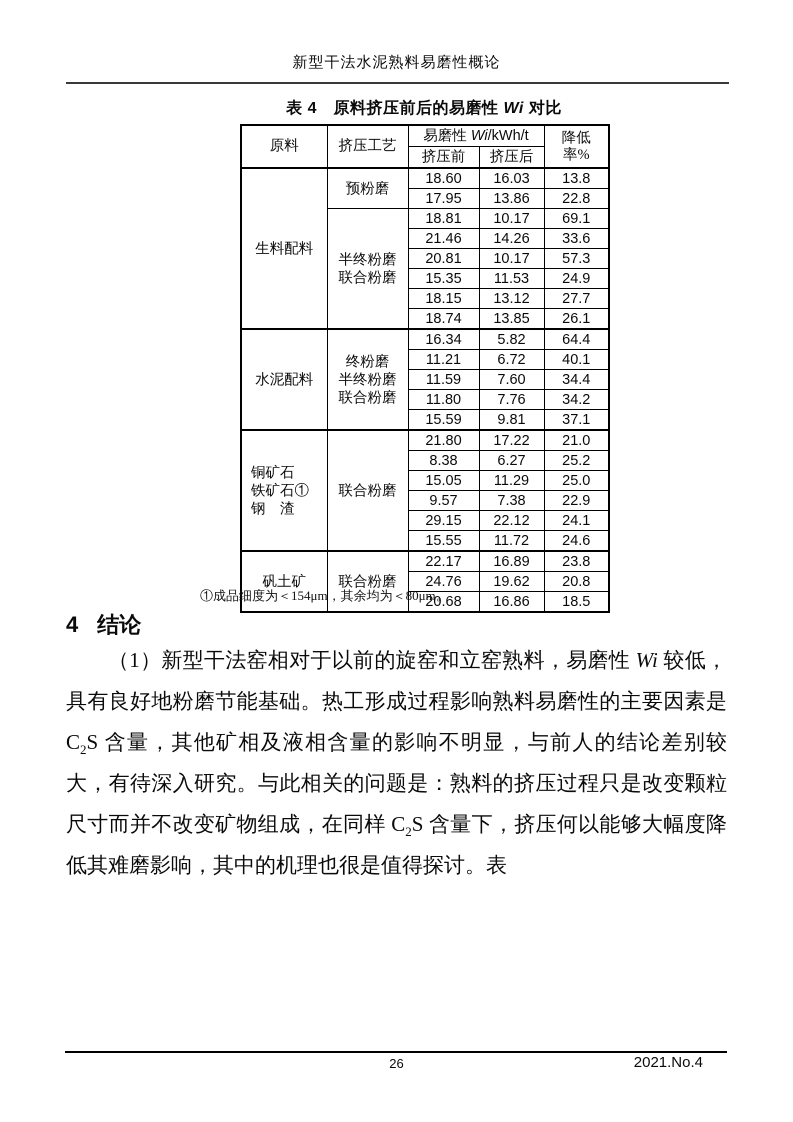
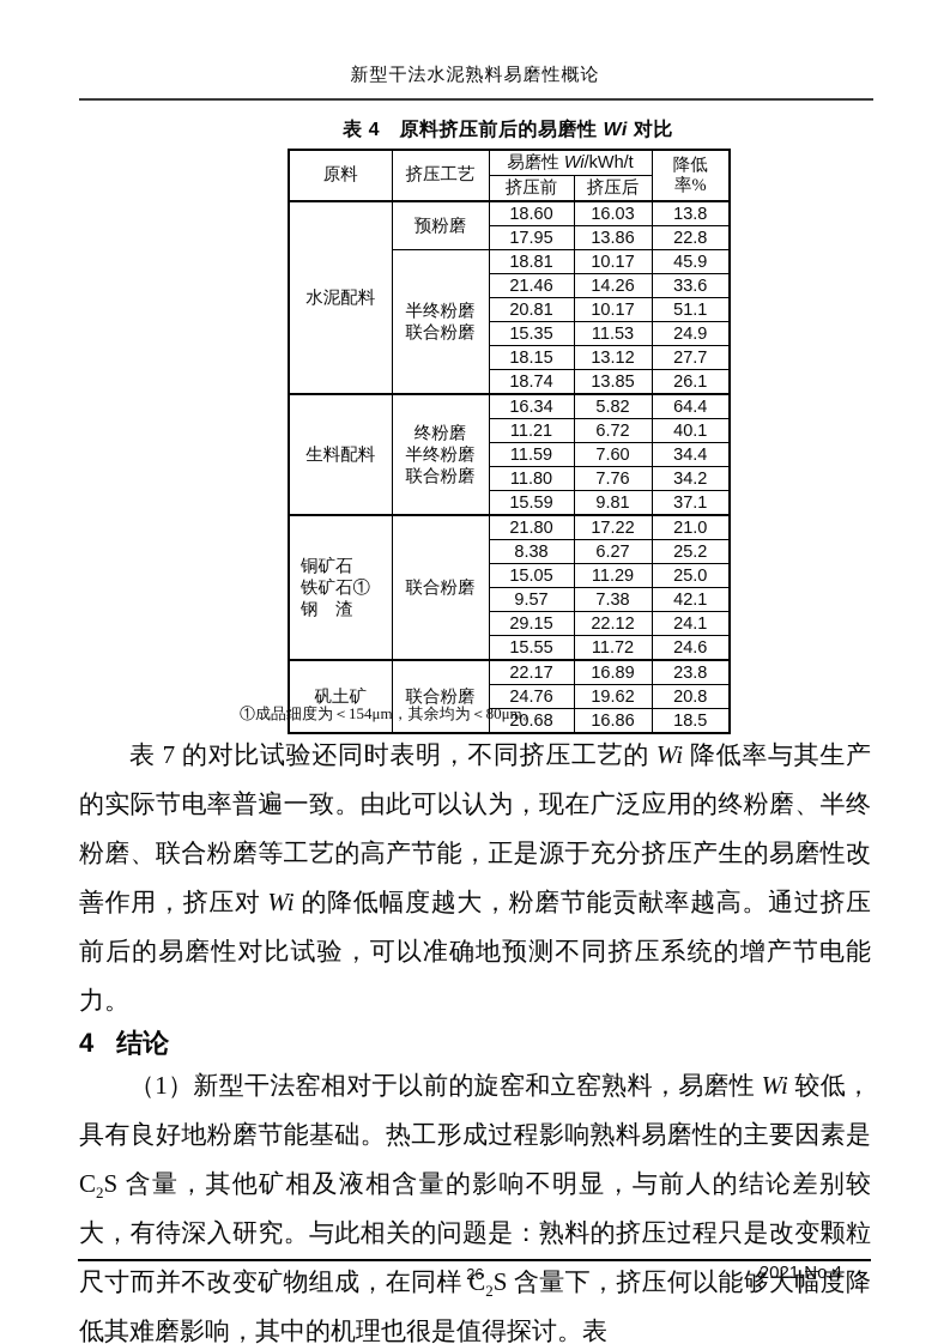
  新型干法水泥熟料易磨性概论
  表 4 原料挤压前后的易磨性 Wi 对比
  原料	挤压工艺	易磨性 Wi/kWh/t	降低 率%
  挤压前	挤压后
- 生料配料	预粉磨	18.60	16.03	13.8
+ 水泥配料	预粉磨	18.60	16.03	13.8
  17.95	13.86	22.8
- 半终粉磨 联合粉磨	18.81	10.17	69.1
+ 半终粉磨 联合粉磨	18.81	10.17	45.9
  21.46	14.26	33.6
- 20.81	10.17	57.3
+ 20.81	10.17	51.1
  15.35	11.53	24.9
  18.15	13.12	27.7
  18.74	13.85	26.1
- 水泥配料	终粉磨 半终粉磨 联合粉磨	16.34	5.82	64.4
+ 生料配料	终粉磨 半终粉磨 联合粉磨	16.34	5.82	64.4
  11.21	6.72	40.1
  11.59	7.60	34.4
  11.80	7.76	34.2
  15.59	9.81	37.1
  铜矿石 铁矿石① 钢 渣	联合粉磨	21.80	17.22	21.0
  8.38	6.27	25.2
  15.05	11.29	25.0
- 9.57	7.38	22.9
+ 9.57	7.38	42.1
  29.15	22.12	24.1
  15.55	11.72	24.6
  矾土矿	联合粉磨	22.17	16.89	23.8
  24.76	19.62	20.8
  20.68	16.86	18.5
  ①成品细度为＜154μm，其余均为＜80μm。
+ 表 7 的对比试验还同时表明，不同挤压工艺的 Wi 降低率与其生产的实际节电率普遍一致。由此可以认为，现在广泛应用的终粉磨、半终粉磨、联合粉磨等工艺的高产节能，正是源于充分挤压产生的易磨性改善作用，挤压对 Wi 的降低幅度越大，粉磨节能贡献率越高。通过挤压前后的易磨性对比试验，可以准确地预测不同挤压系统的增产节电能力。
  4
  结论
  （1）新型干法窑相对于以前的旋窑和立窑熟料，易磨性 Wi 较低，具有良好地粉磨节能基础。热工形成过程影响熟料易磨性的主要因素是 C2S 含量，其他矿相及液相含量的影响不明显，与前人的结论差别较大，有待深入研究。与此相关的问题是：熟料的挤压过程只是改变颗粒尺寸而并不改变矿物组成，在同样 C2S 含量下，挤压何以能够大幅度降低其难磨影响，其中的机理也很是值得探讨。表
  26
  2021.No.4
